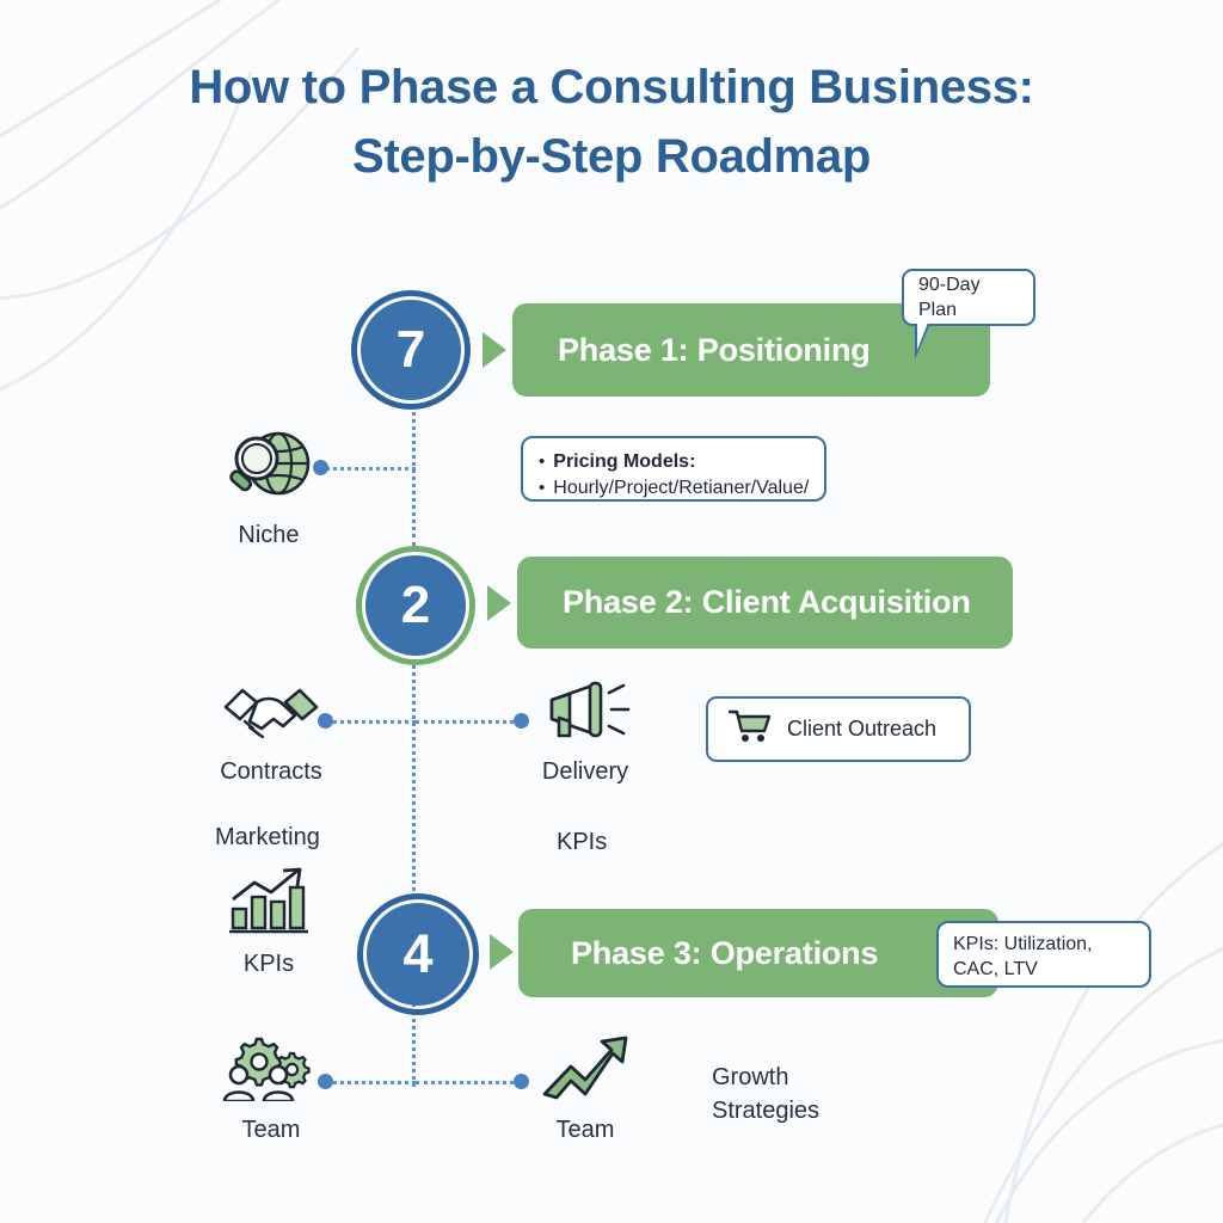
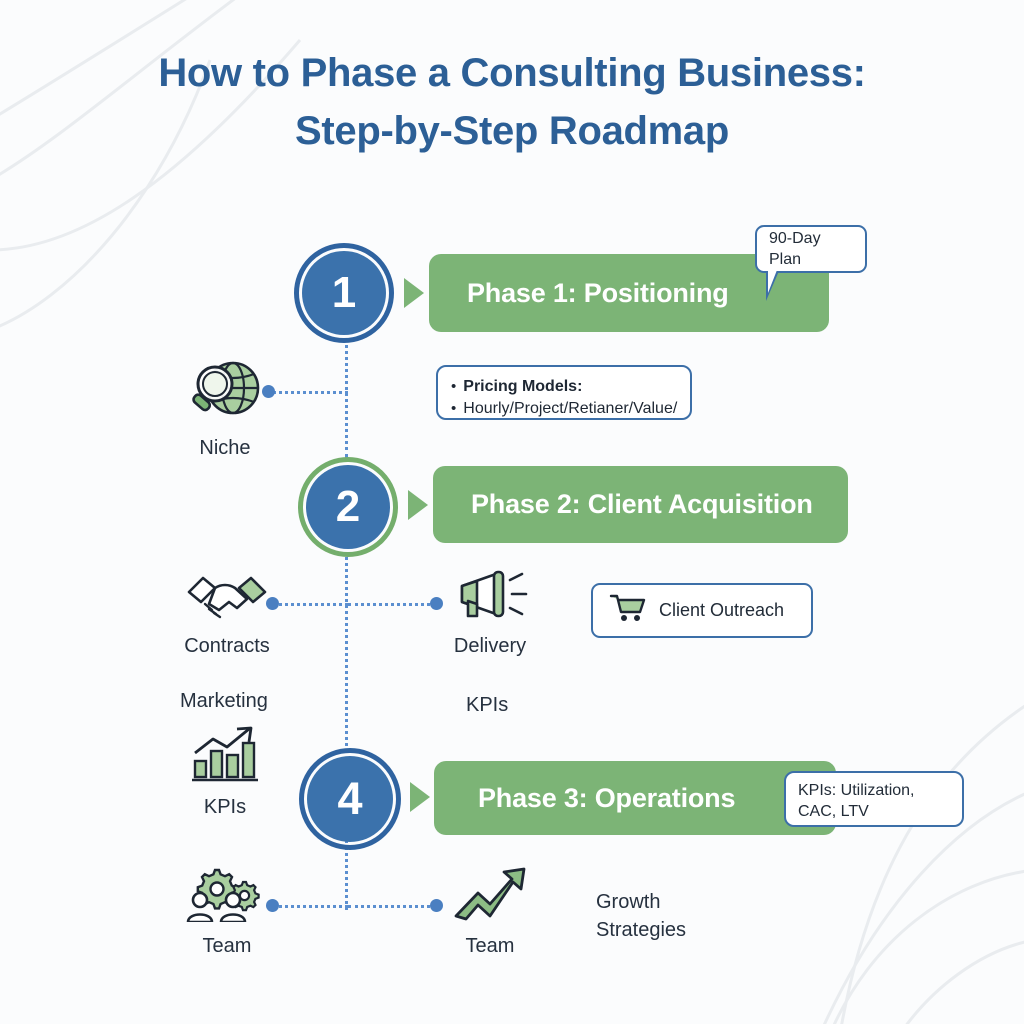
  How to Phase a Consulting Business:
  Step-by-Step Roadmap
- 7
+ 1
  Phase 1: Positioning
  90-Day Plan
  Niche
  •
  Pricing Models:
  •
  Hourly/Project/Retianer/Value/
  2
  Phase 2: Client Acquisition
  Contracts
  Delivery
  Client Outreach
  Marketing
  KPIs
  KPIs
  4
  Phase 3: Operations
  KPIs: Utilization,
  CAC, LTV
  Team
  Team
  Growth
  Strategies
